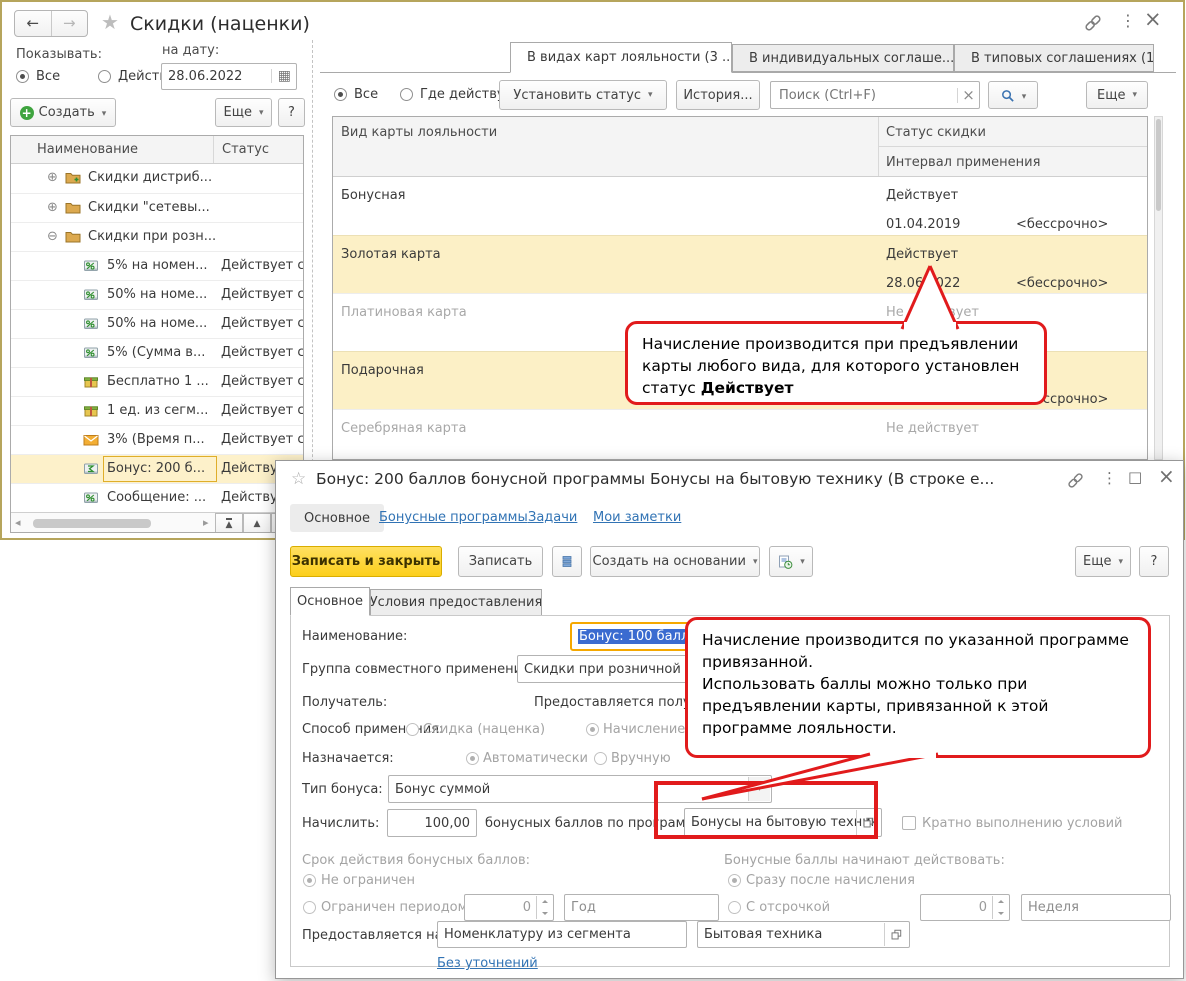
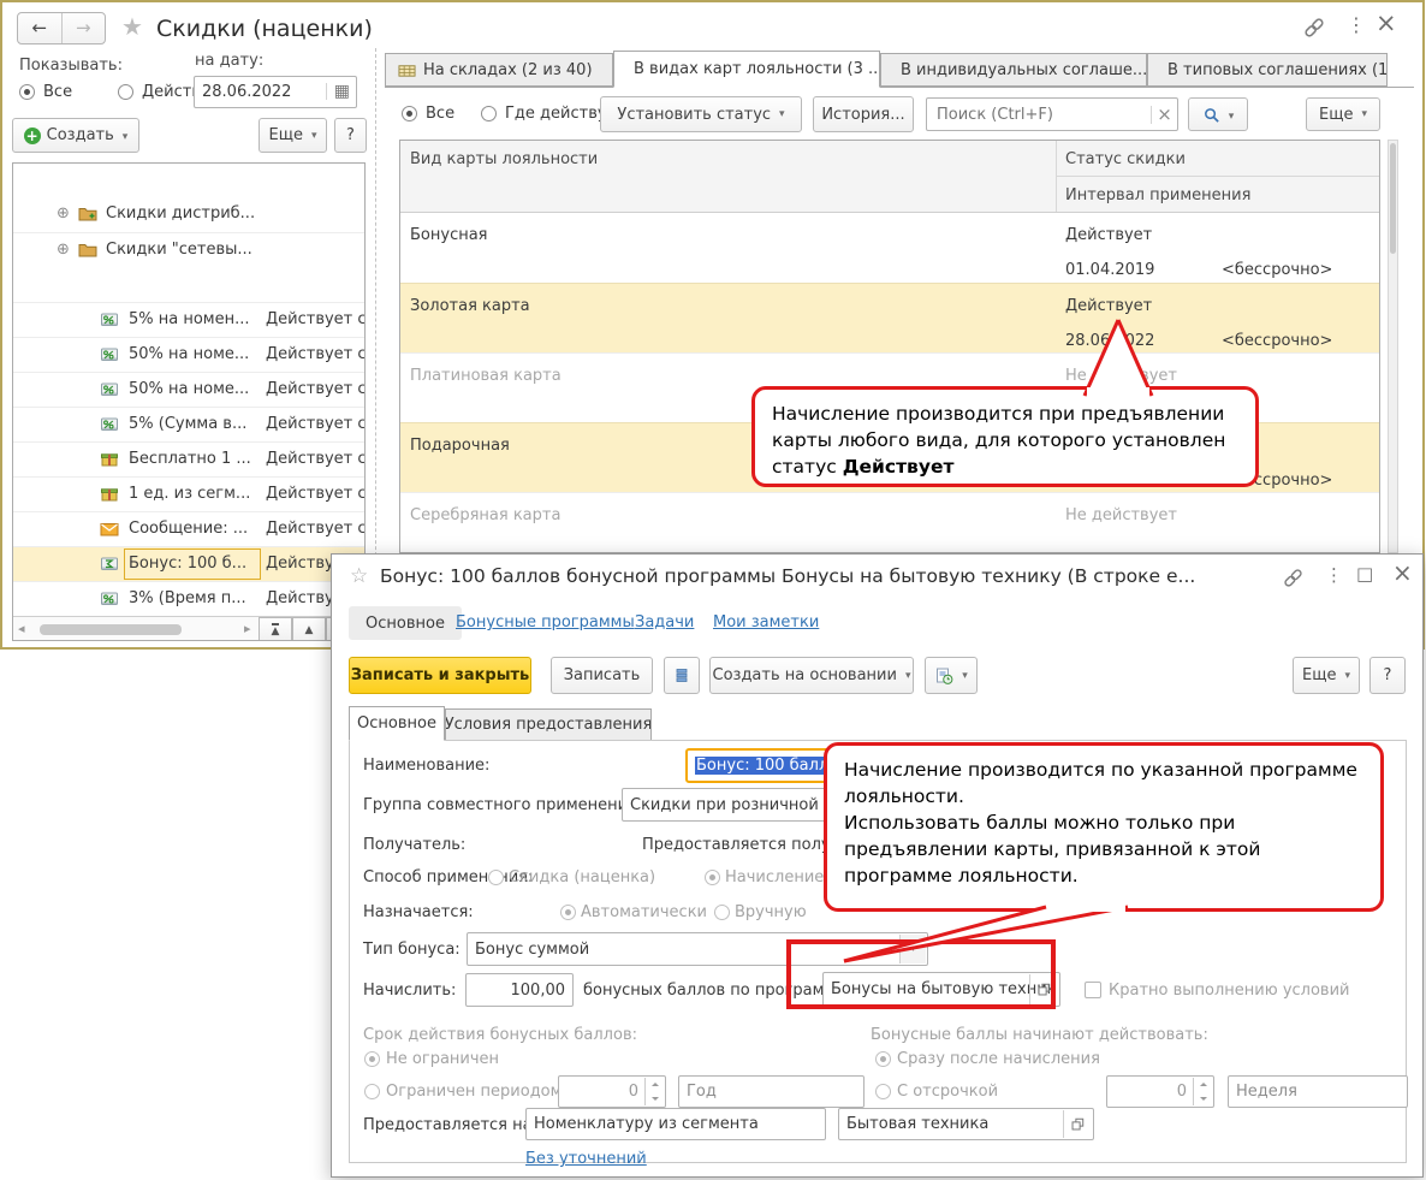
  Скидки (наценки)
  Показывать:
  Все
  на дату:
  28.06.2022
  +
  Создать
  Еще
  ?
- Наименование
- Статус
  Скидки дистриб...
  Скидки "сетевы...
- Скидки при розн...
  5% на номен...
  Действует с
  50% на номе...
  Действует с
  50% на номе...
  Действует с
  5% (Сумма в...
  Действует с
  Бесплатно 1 ...
  Действует с
  1 ед. из сегм...
  Действует с
- 3% (Время п...
+ Сообщение: ...
  Действует с
- Бонус: 200 б...
+ Бонус: 100 б...
  Действу
- Сообщение: ...
+ 3% (Время п...
  Действу
+ На складах (2 из 40)
  В видах карт лояльности (3 ..
  В индивидуальных соглаше...
  В типовых соглашениях (1
  Все
  Где действ
  Установить статус
  История...
  Поиск (Ctrl+F)
  Еще
  Вид карты лояльности
  Статус скидки
  Интервал применения
  Бонусная
  Действует
  01.04.2019
  <бессрочно>
  Золотая карта
  Действует
  28.06022
  <бессрочно>
  Платиновая карта
  Подарочная
  ссрочно>
  Серебряная карта
  Не действует
  Начисление производится при предъявлении карты любого вида, для которого установлен статус Действует
- Бонус: 200 баллов бонусной программы Бонусы на бытовую технику (В строке е...
+ Бонус: 100 баллов бонусной программы Бонусы на бытовую технику (В строке е...
  Основное
  Бонусные программы
  Задачи
  Мои заметки
  Записать и закрыть
  Записать
  Создать на основании
  Еще
  ?
  Основное
  Условия предоставления
  Наименование:
  Группа совместного применен
  Скидки при розничной
  Получатель:
  Предоставляется пол
  Способ примения:
  Скидка (наценка)
  Начисление
  Назначается:
  Автоматически
  Вручную
  Тип бонуса:
  Бонус суммой
  Начислить:
  100,00
  бонусных баллов по програм
  Бонусы на бытовую технк
  Кратно выполнению условий
  Срок действия бонусных баллов:
  Бонусные баллы начинают действовать:
  Не ограничен
  Сразу после начисления
  Ограничен периодом
  0
  Год
  С отсрочкой
  0
  Неделя
  Предоставляется н
  Номенклатуру из сегмента
  Бытовая техника
  Без уточнений
- Начисление производится по указанной программе привязанной.
+ Начисление производится по указанной программе лояльности.
  Использовать баллы можно только при предъявлении карты, привязанной к этой программе лояльности.
